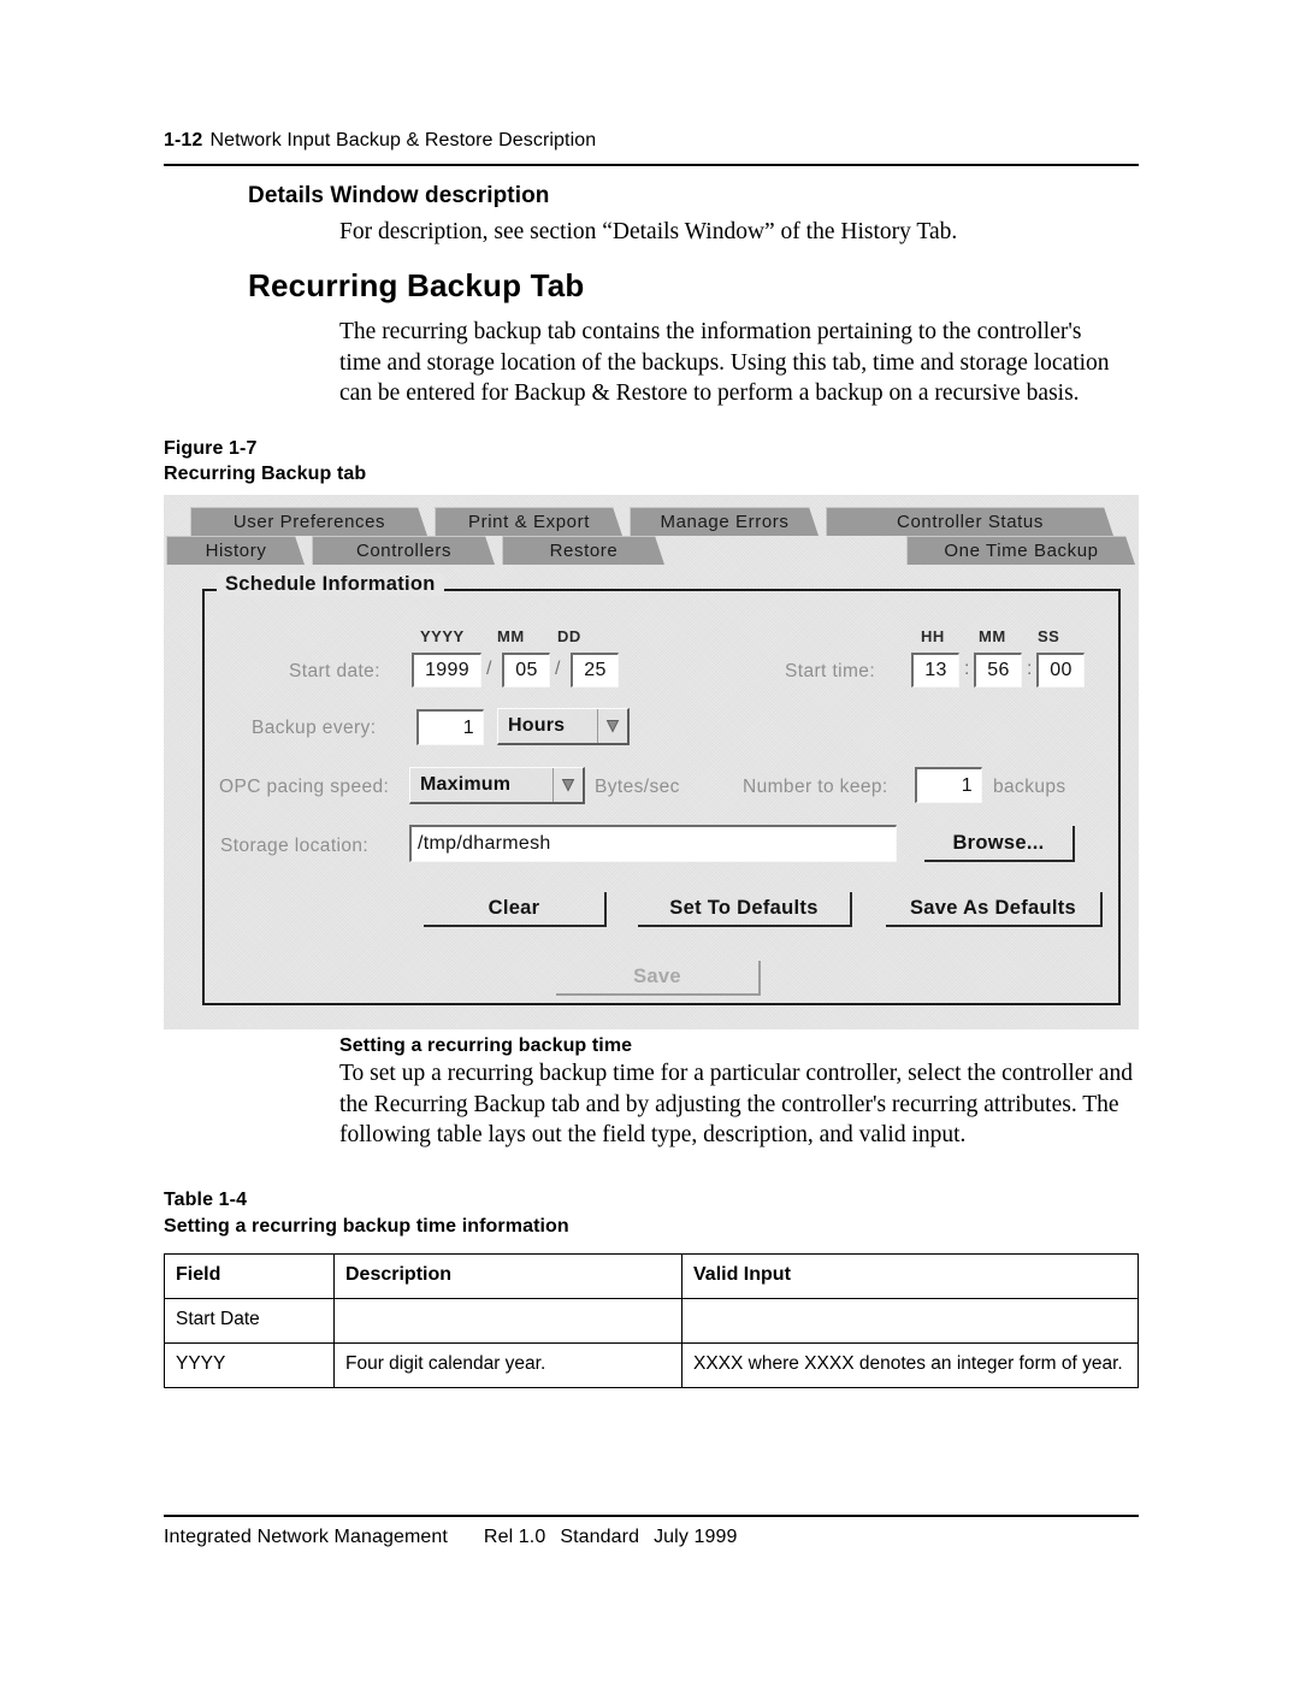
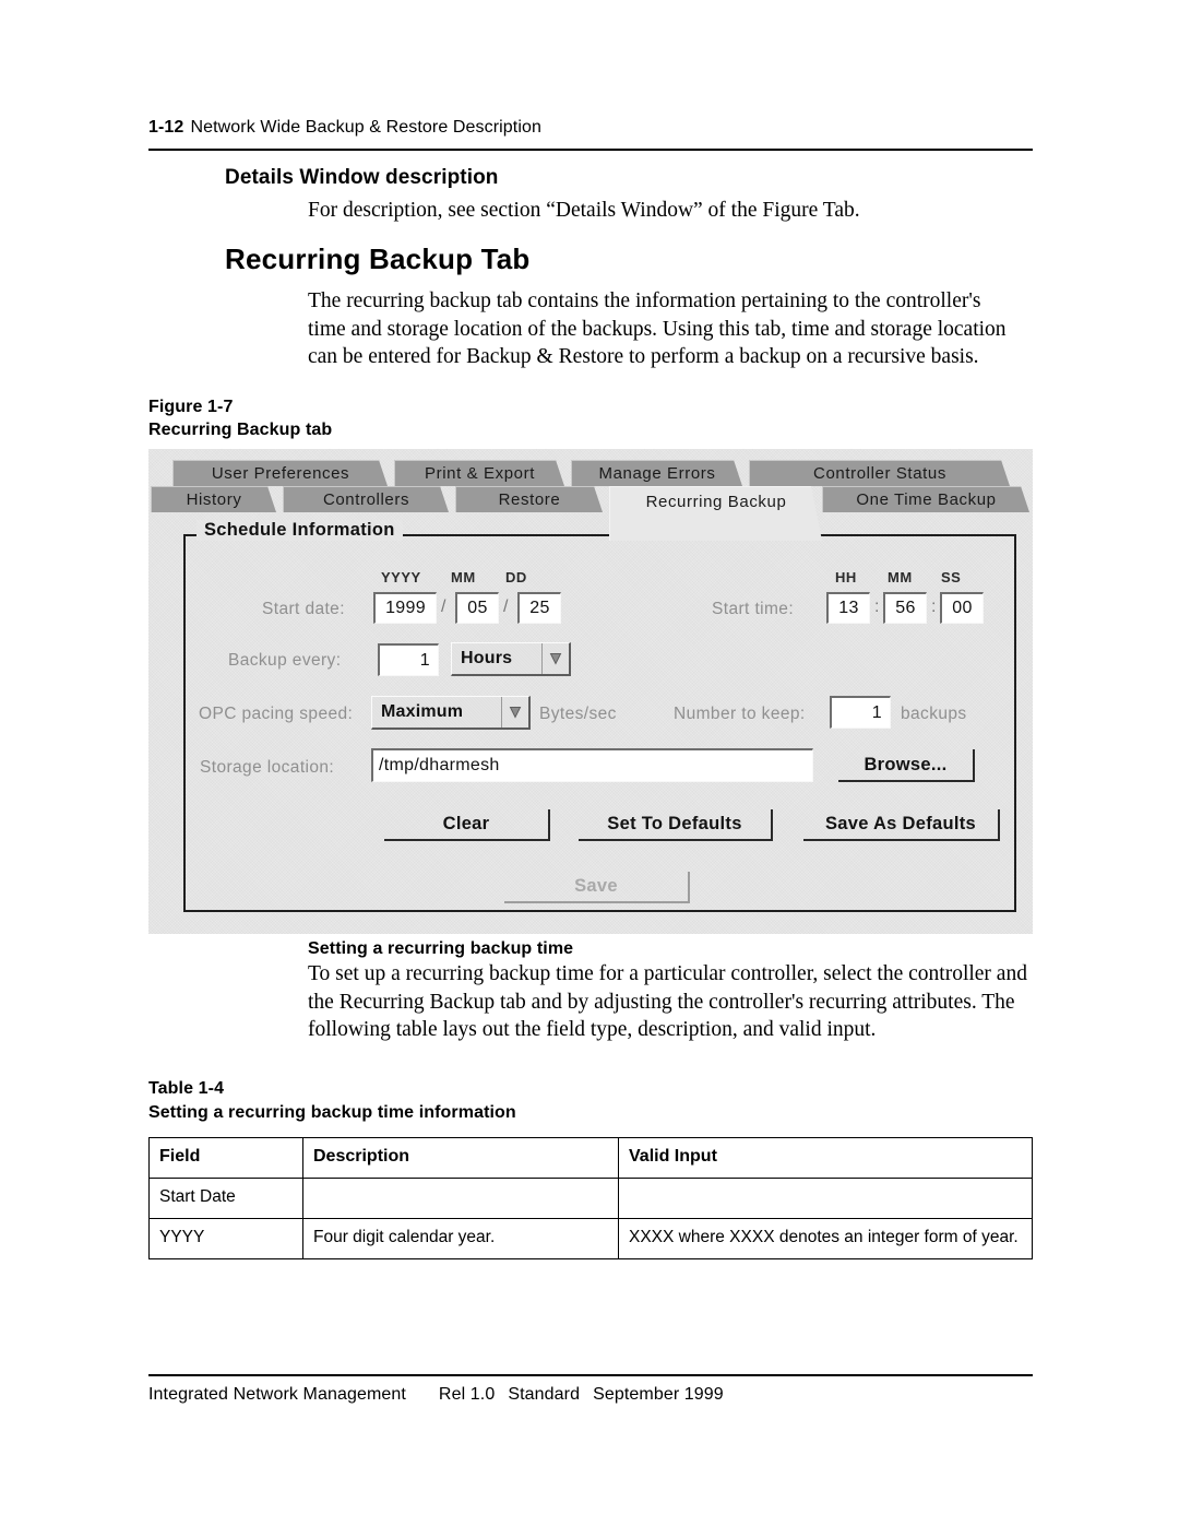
- 1-12 Network Input Backup & Restore Description
+ 1-12 Network Wide Backup & Restore Description
  Details Window description
- For description, see section “Details Window” of the History Tab.
+ For description, see section “Details Window” of the Figure Tab.
  Recurring Backup Tab
  The recurring backup tab contains the information pertaining to the controller's time and storage location of the backups. Using this tab, time and storage location can be entered for Backup & Restore to perform a backup on a recursive basis.
  Figure 1-7
  Recurring Backup tab
  User Preferences
  Print & Export
  Manage Errors
  Controller Status
  History
  Controllers
  Restore
+ Recurring Backup
  One Time Backup
  Schedule Information
  YYYY
  MM
  DD
  Start date:
  1999
  /
  05
  /
  25
  HH
  MM
  SS
  Start time:
  13
  :
  56
  :
  00
  Backup every:
  1
  Hours
  OPC pacing speed:
  Maximum
  Bytes/sec
  Number to keep:
  1
  backups
  Storage location:
  /tmp/dharmesh
  Browse...
  Clear
  Set To Defaults
  Save As Defaults
  Save
  Setting a recurring backup time
  To set up a recurring backup time for a particular controller, select the controller and the Recurring Backup tab and by adjusting the controller's recurring attributes. The following table lays out the field type, description, and valid input.
  Table 1-4
  Setting a recurring backup time information
  Field	Description	Valid Input
  Start Date
  YYYY	Four digit calendar year.	XXXX where XXXX denotes an integer form of year.
- Integrated Network Management Rel 1.0 Standard July 1999
+ Integrated Network Management Rel 1.0 Standard September 1999
